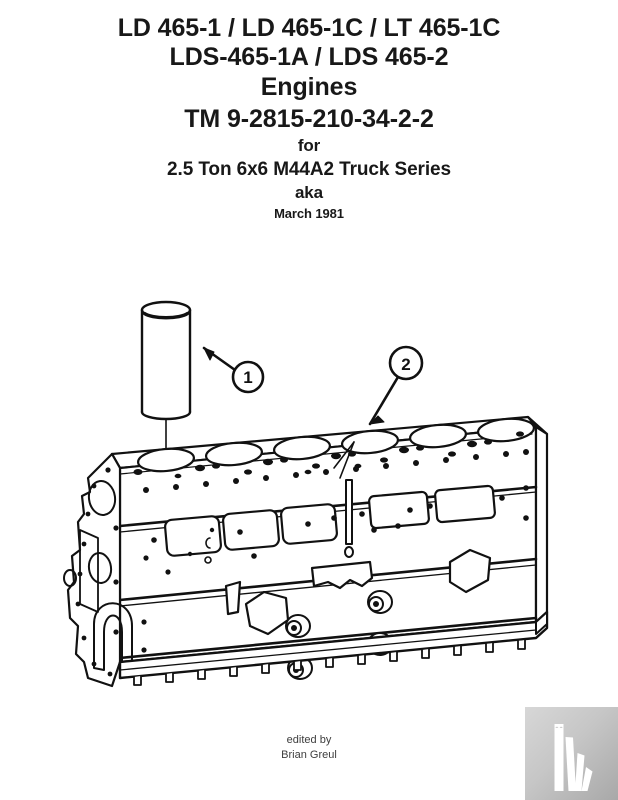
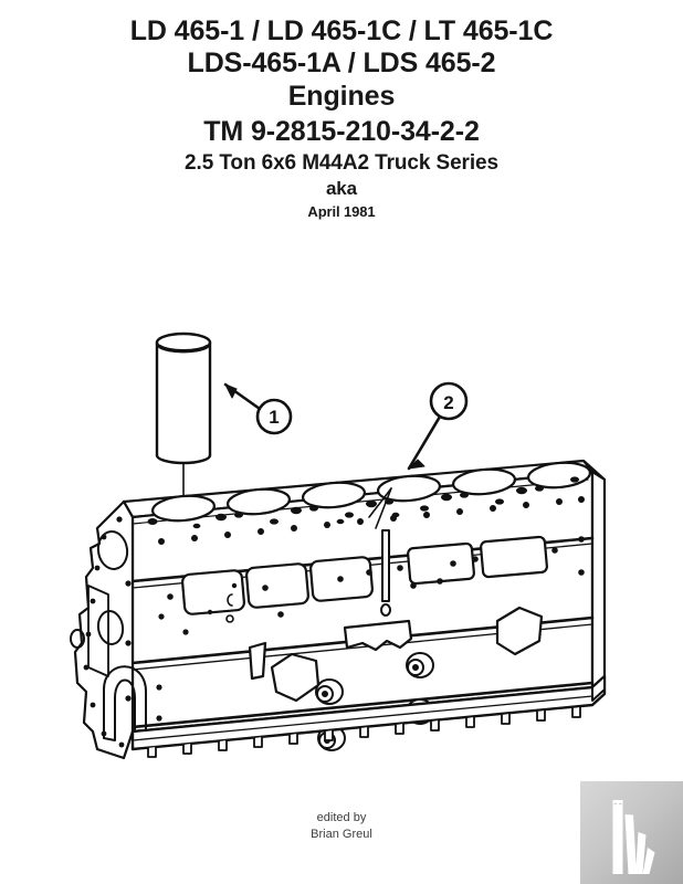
  LD 465-1 / LD 465-1C / LT 465-1C
  LDS-465-1A / LDS 465-2
  Engines
  TM 9-2815-210-34-2-2
- for
  2.5 Ton 6x6 M44A2 Truck Series
  aka
- March 1981
+ April 1981
  1
  2
  edited by
  Brian Greul
